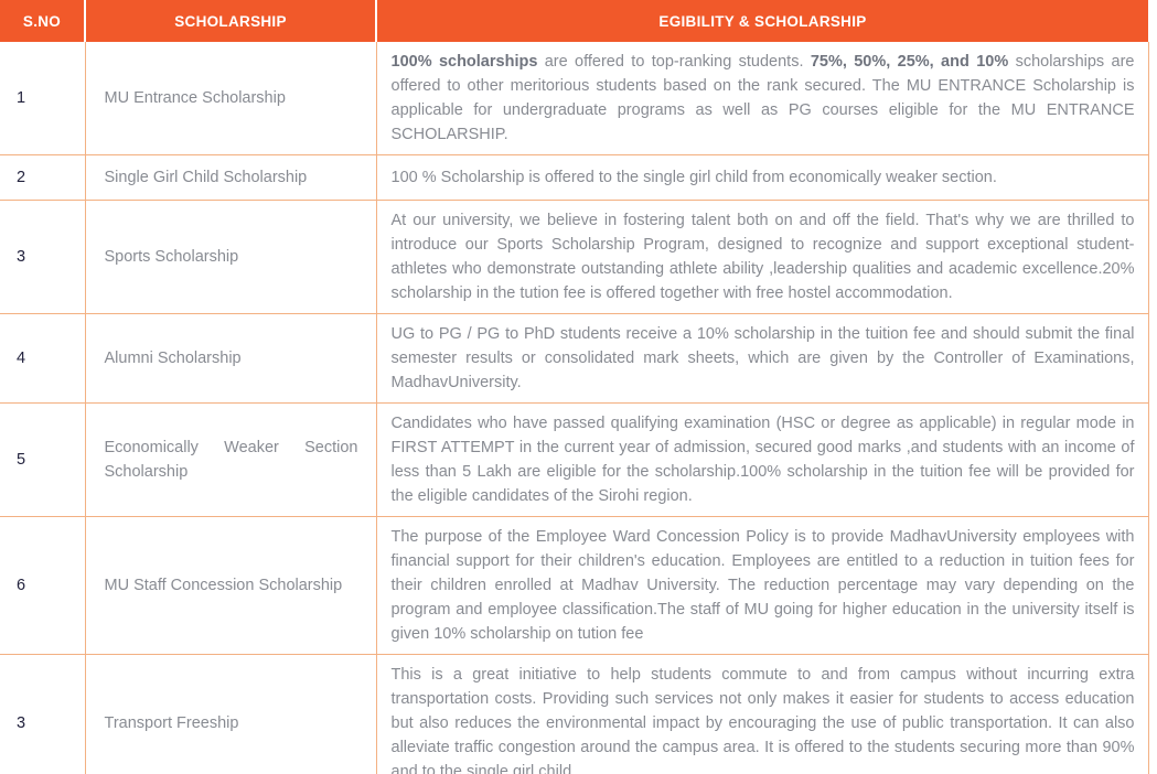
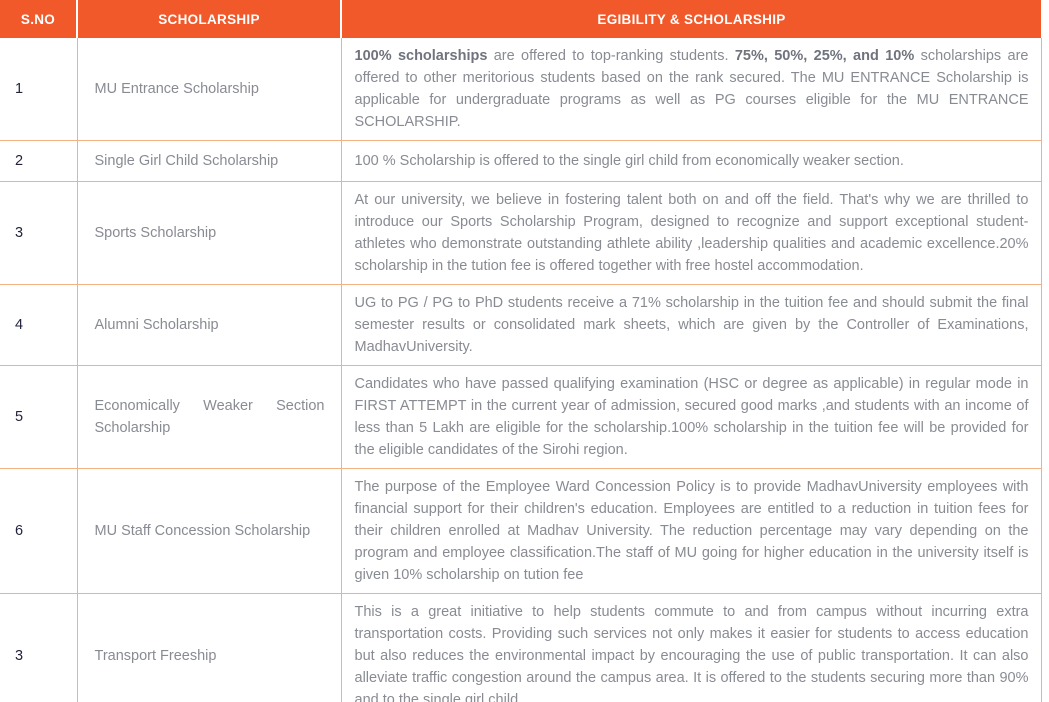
  S.NO	SCHOLARSHIP	EGIBILITY & SCHOLARSHIP
  1	MU Entrance Scholarship	100% scholarships are offered to top-ranking students. 75%, 50%, 25%, and 10% scholarships are offered to other meritorious students based on the rank secured. The MU ENTRANCE Scholarship is applicable for undergraduate programs as well as PG courses eligible for the MU ENTRANCE SCHOLARSHIP.
  2	Single Girl Child Scholarship	100 % Scholarship is offered to the single girl child from economically weaker section.
  3	Sports Scholarship	At our university, we believe in fostering talent both on and off the field. That's why we are thrilled to introduce our Sports Scholarship Program, designed to recognize and support exceptional student-athletes who demonstrate outstanding athlete ability ,leadership qualities and academic excellence.20% scholarship in the tution fee is offered together with free hostel accommodation.
- 4	Alumni Scholarship	UG to PG / PG to PhD students receive a 10% scholarship in the tuition fee and should submit the final semester results or consolidated mark sheets, which are given by the Controller of Examinations, MadhavUniversity.
+ 4	Alumni Scholarship	UG to PG / PG to PhD students receive a 71% scholarship in the tuition fee and should submit the final semester results or consolidated mark sheets, which are given by the Controller of Examinations, MadhavUniversity.
  5	Economically Weaker Section Scholarship	Candidates who have passed qualifying examination (HSC or degree as applicable) in regular mode in FIRST ATTEMPT in the current year of admission, secured good marks ,and students with an income of less than 5 Lakh are eligible for the scholarship.100% scholarship in the tuition fee will be provided for the eligible candidates of the Sirohi region.
  6	MU Staff Concession Scholarship	The purpose of the Employee Ward Concession Policy is to provide MadhavUniversity employees with financial support for their children's education. Employees are entitled to a reduction in tuition fees for their children enrolled at Madhav University. The reduction percentage may vary depending on the program and employee classification.The staff of MU going for higher education in the university itself is given 10% scholarship on tution fee
  3	Transport Freeship	This is a great initiative to help students commute to and from campus without incurring extra transportation costs. Providing such services not only makes it easier for students to access education but also reduces the environmental impact by encouraging the use of public transportation. It can also alleviate traffic congestion around the campus area. It is offered to the students securing more than 90% and to the single girl child
